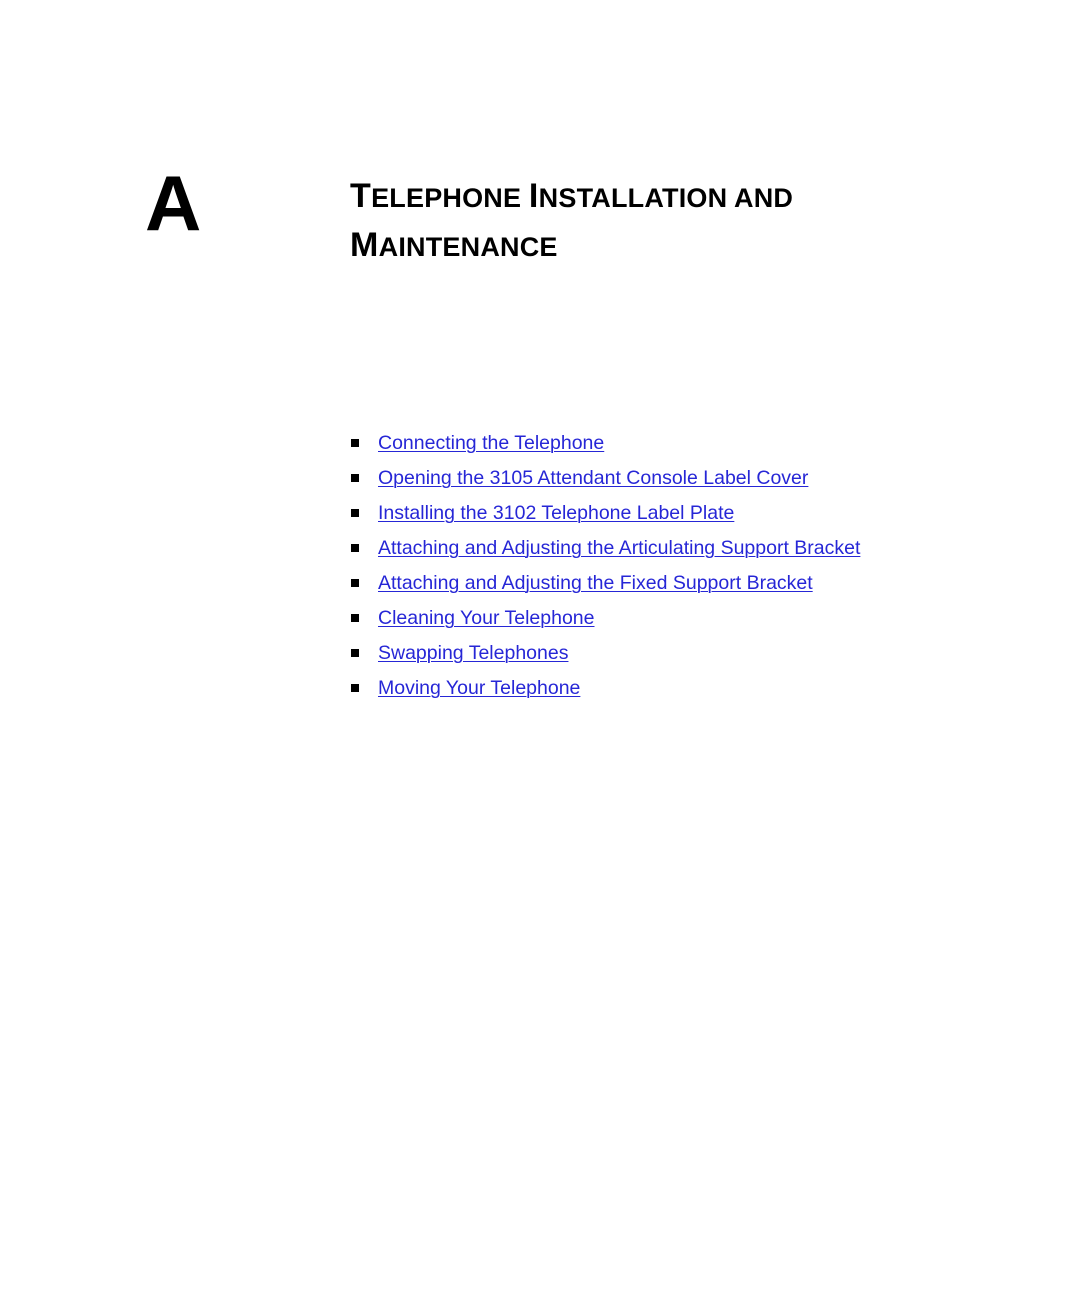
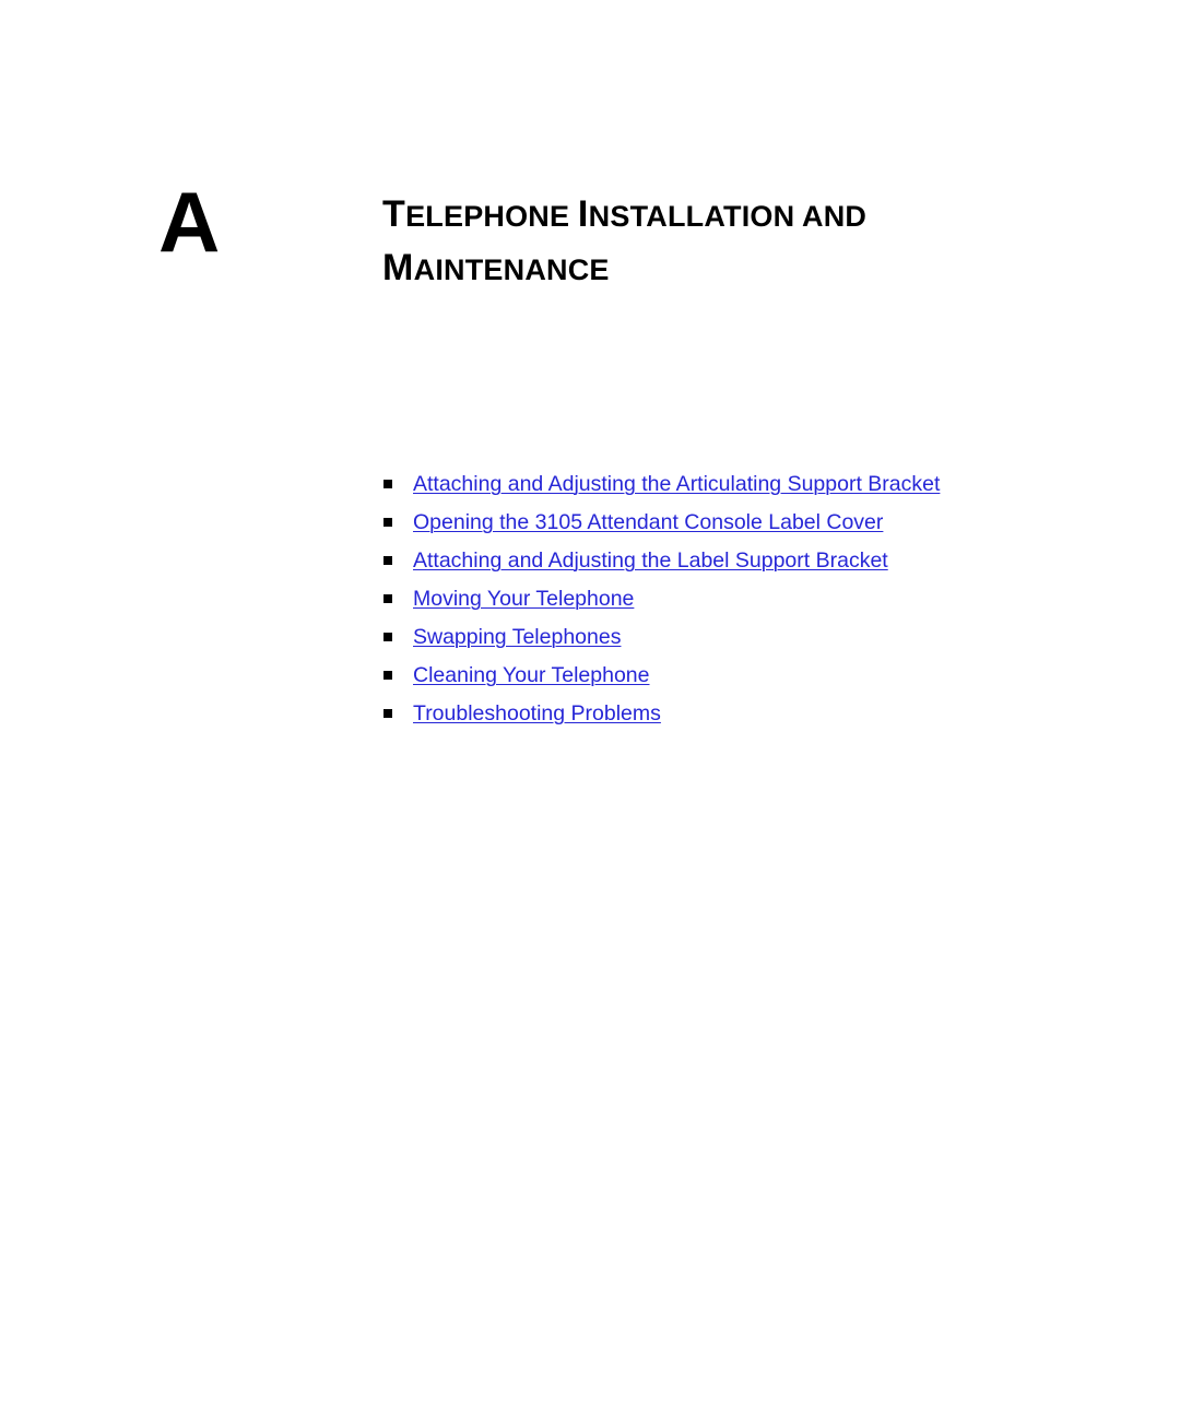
  A
  TELEPHONE INSTALLATION AND
  MAINTENANCE
- Connecting the Telephone
- Opening the 3105 Attendant Console Label Cover
+ Attaching and Adjusting the Articulating Support Bracket
- Installing the 3102 Telephone Label Plate
- Attaching and Adjusting the Articulating Support Bracket
+ Opening the 3105 Attendant Console Label Cover
- Attaching and Adjusting the Fixed Support Bracket
+ Attaching and Adjusting the Label Support Bracket
- Cleaning Your Telephone
+ Moving Your Telephone
  Swapping Telephones
- Moving Your Telephone
+ Cleaning Your Telephone
+ Troubleshooting Problems
